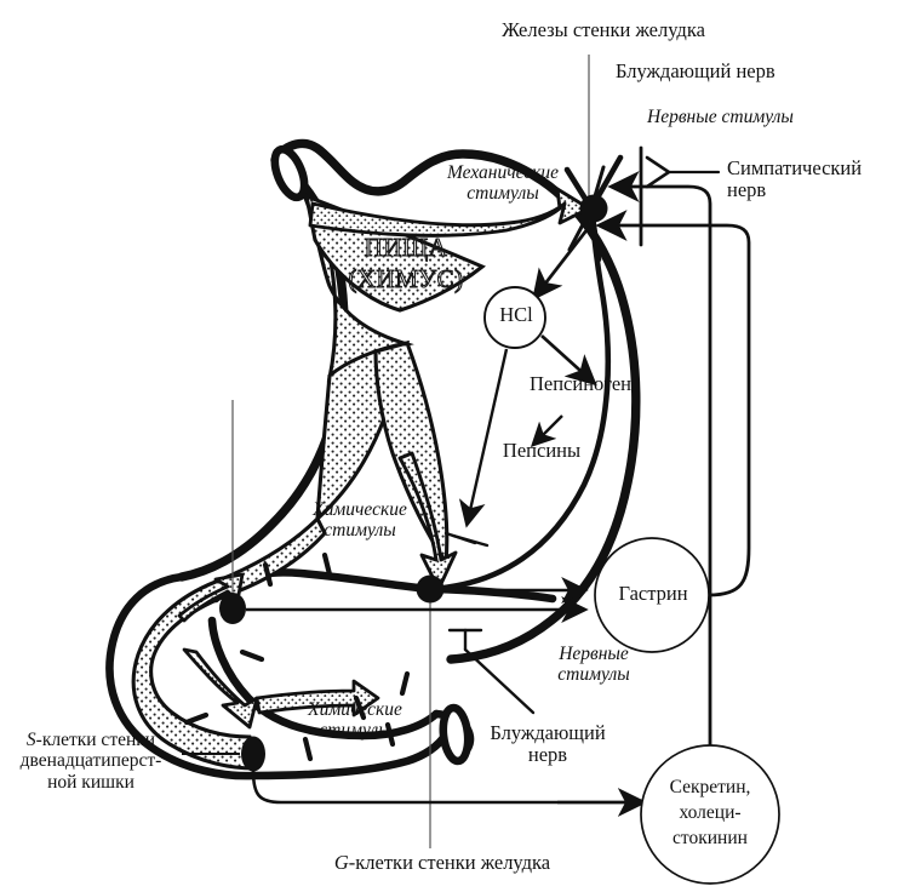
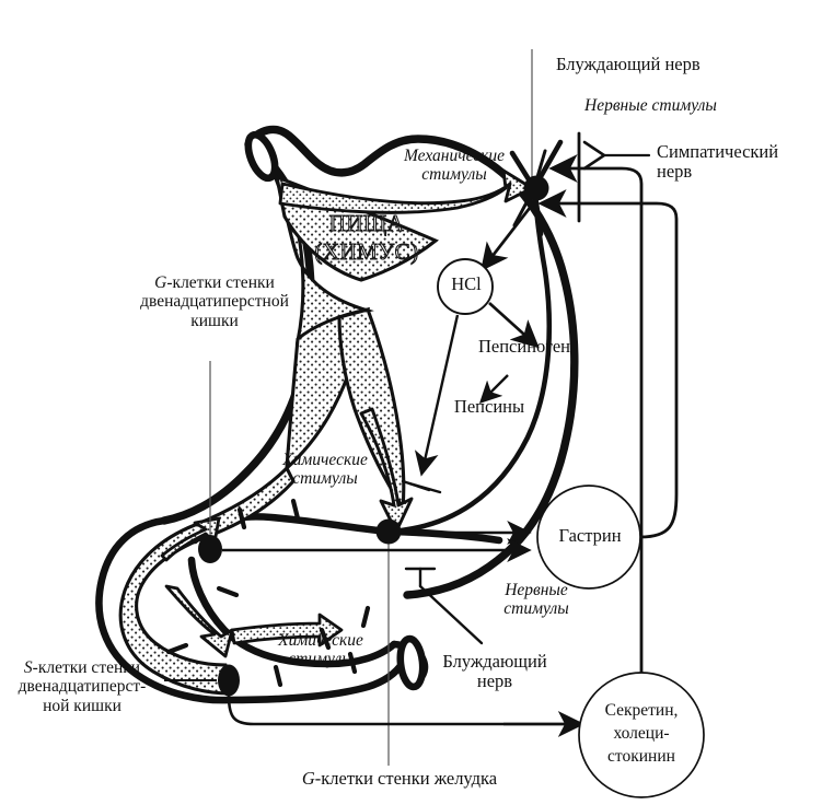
- Железы стенки желудка
  Блуждающий нерв
  Нервные стимулы
  Симпатический
  нерв
  Механические
  стимулы
  ПИЩА
  (ХИМУС)
  HCl
  Пепсиноген
  Пепсины
+ G-клетки стенки
+ двенадцатиперстной
+ кишки
  Химические
  стимулы
  Гастрин
  Нервные
  стимулы
  Химические
  стимулы
  Блуждающий
  нерв
  S-клетки стенки
  двенадцатиперст-
  ной кишки
  G-клетки стенки желудка
  Секретин,
  холеци-
  стокинин
